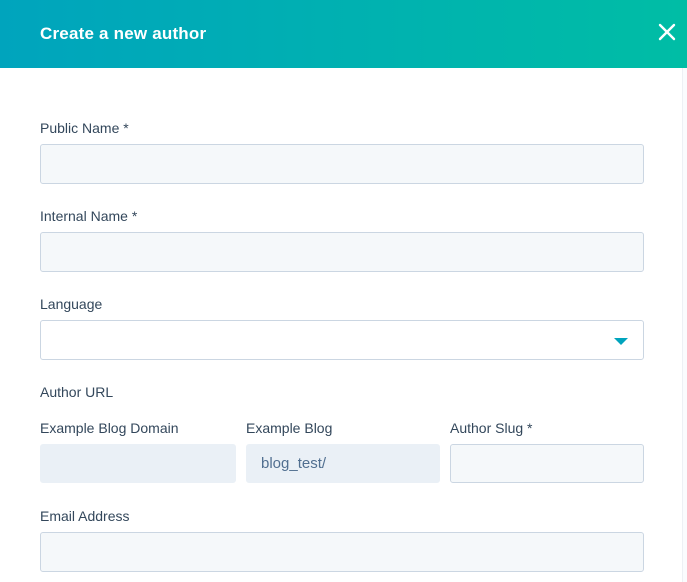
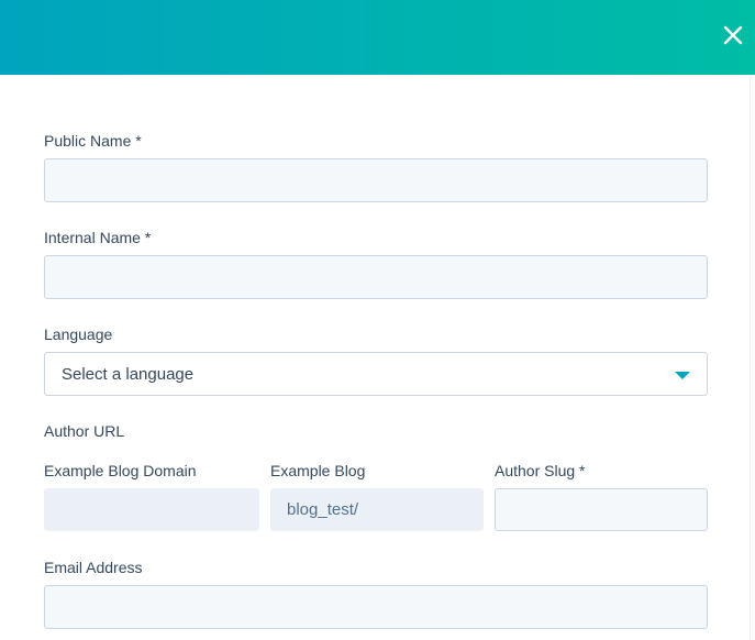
- Create a new author
  Public Name *
  Internal Name *
  Language
+ Select a language
  Author URL
  Example Blog Domain
  Example Blog
  Author Slug *
  blog_test/
  Email Address
